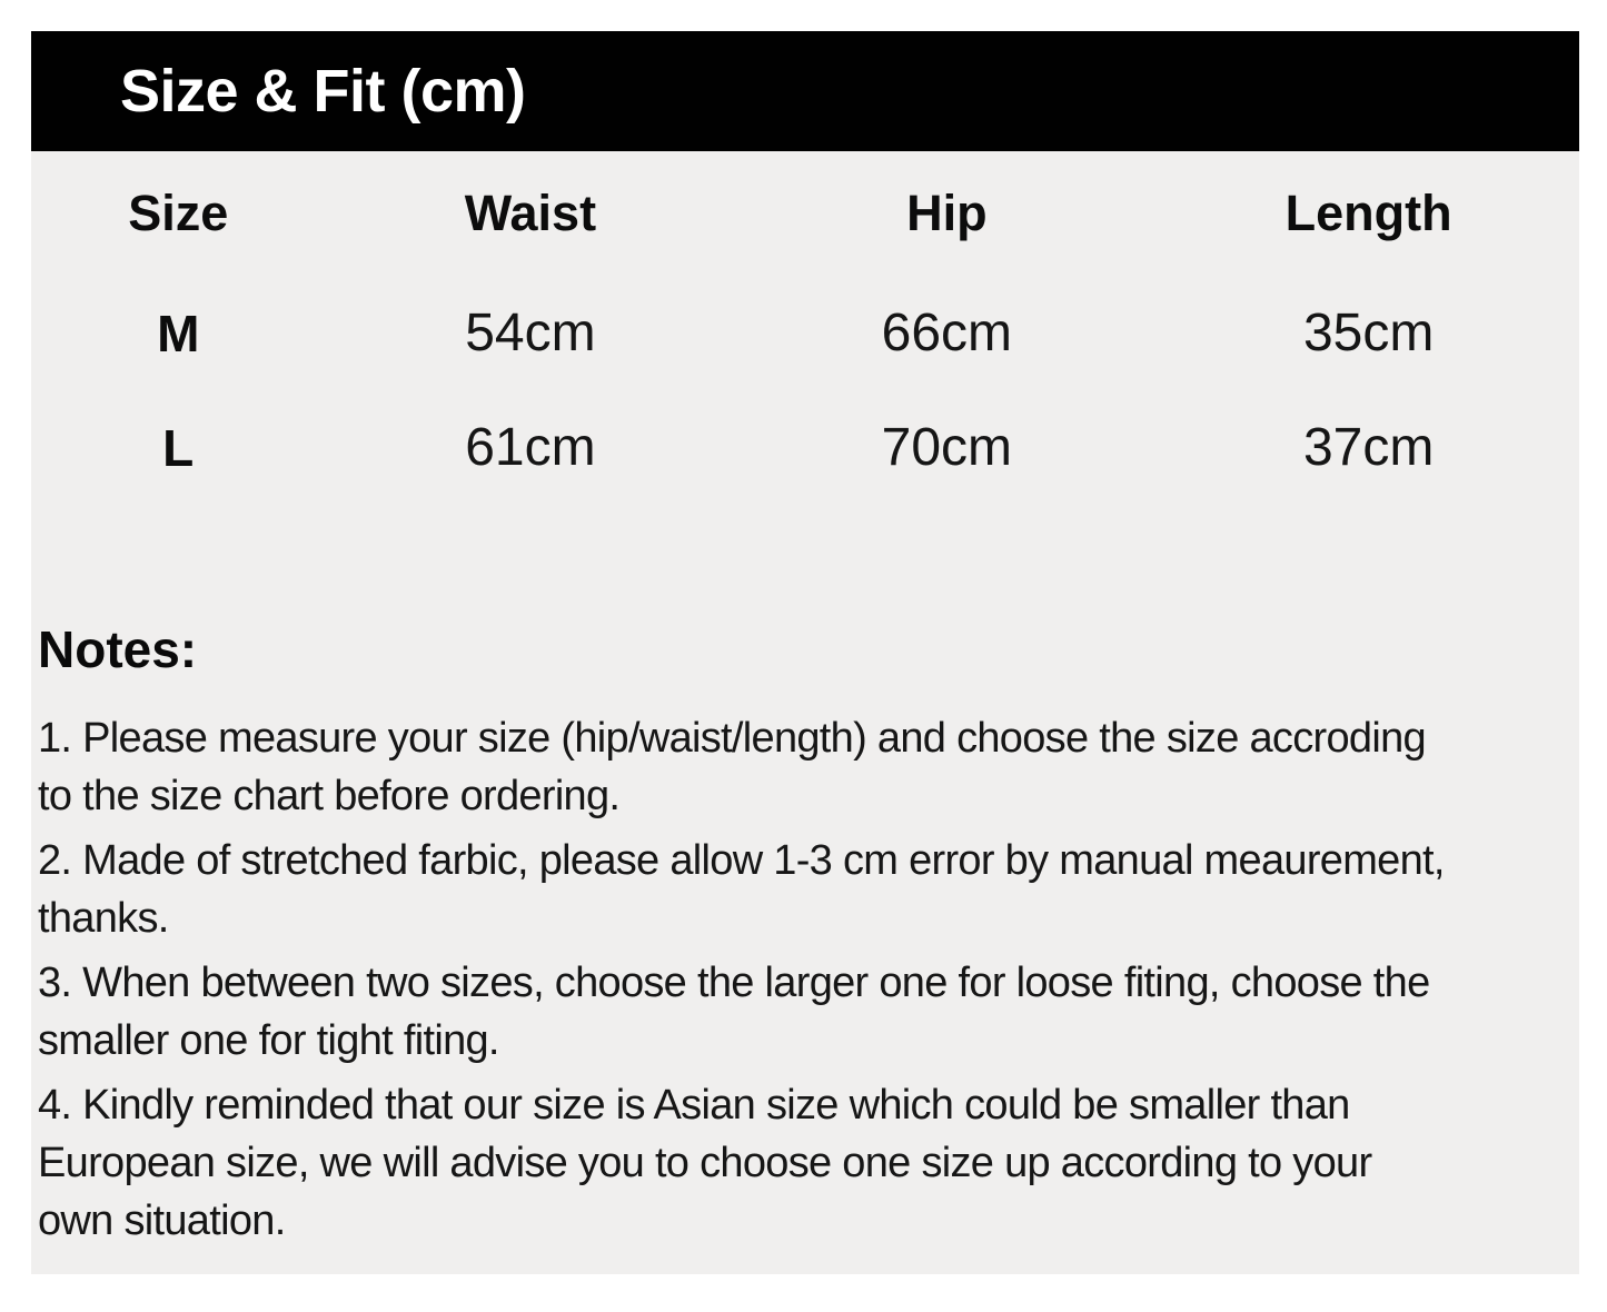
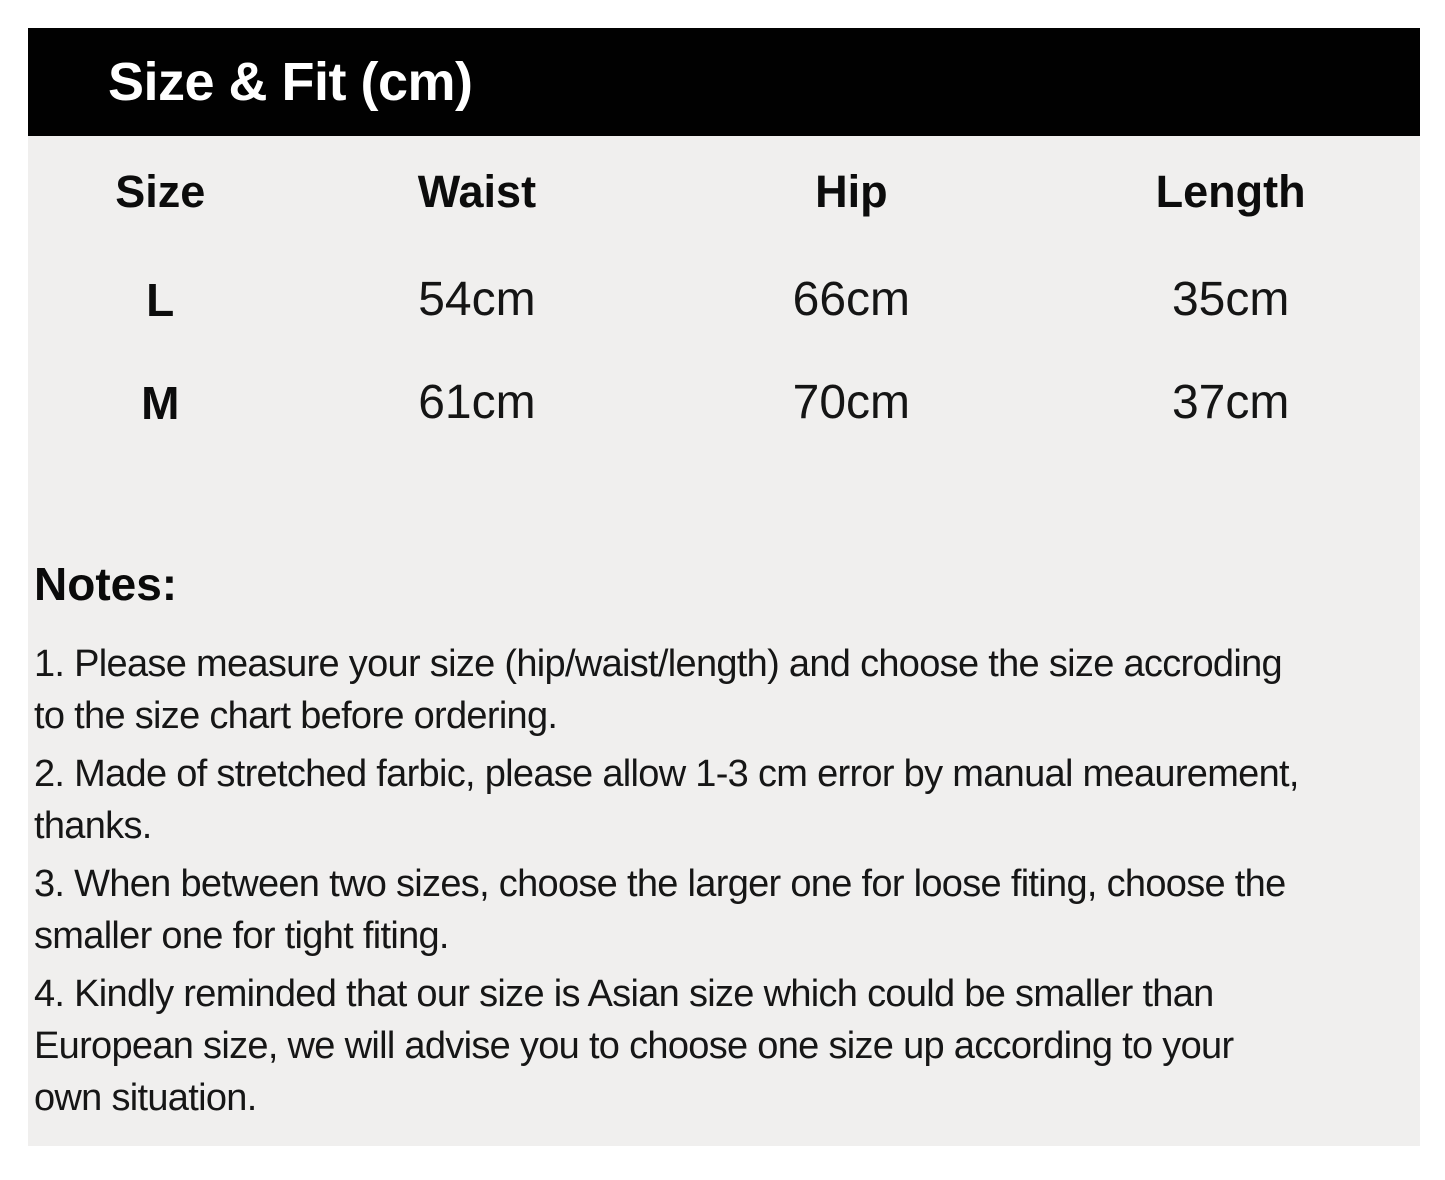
  Size & Fit (cm)
  Size
  Waist
  Hip
  Length
- M
+ L
  54cm
  66cm
  35cm
- L
+ M
  61cm
  70cm
  37cm
  Notes:
  1. Please measure your size (hip/waist/length) and choose the size accroding
  to the size chart before ordering.
  2. Made of stretched farbic, please allow 1-3 cm error by manual meaurement,
  thanks.
  3. When between two sizes, choose the larger one for loose fiting, choose the
  smaller one for tight fiting.
  4. Kindly reminded that our size is Asian size which could be smaller than
  European size, we will advise you to choose one size up according to your
  own situation.
